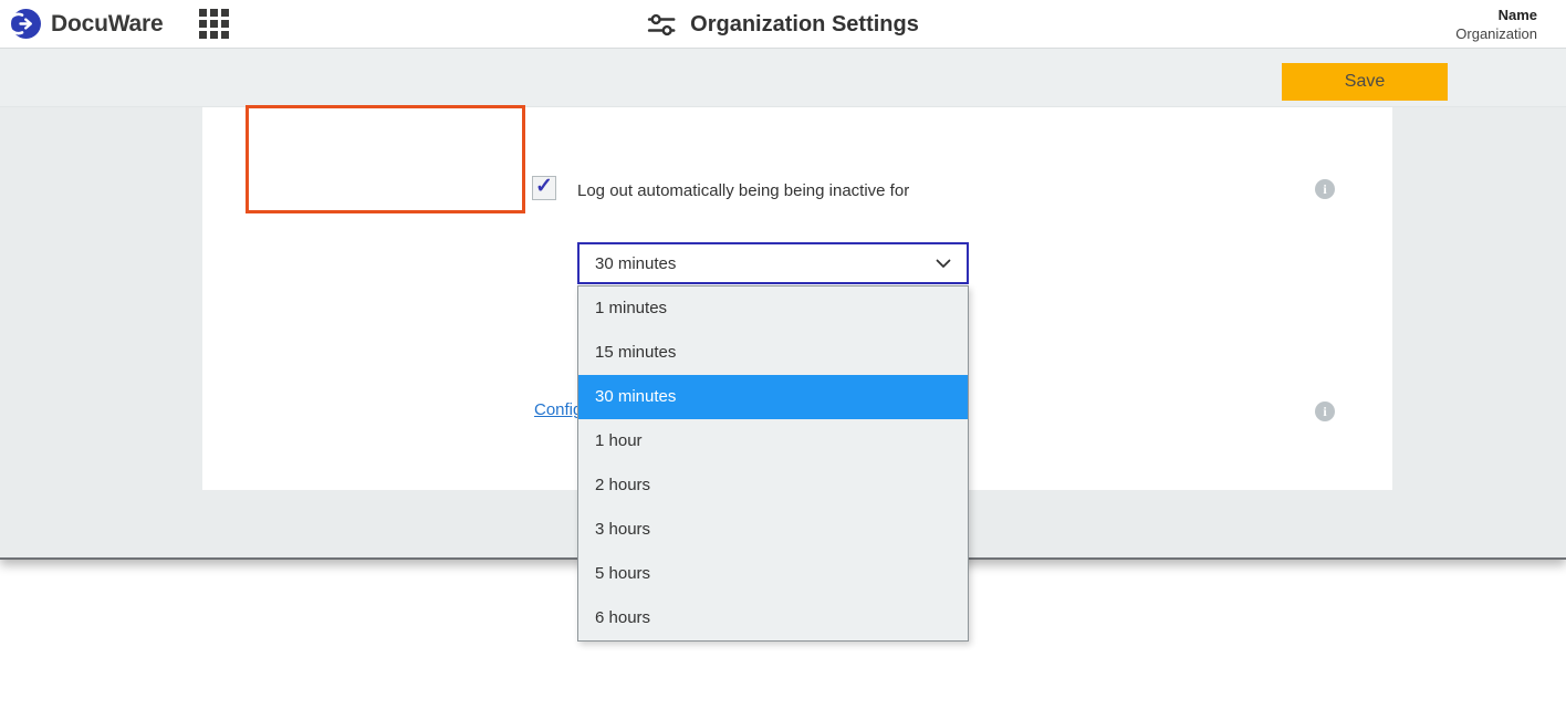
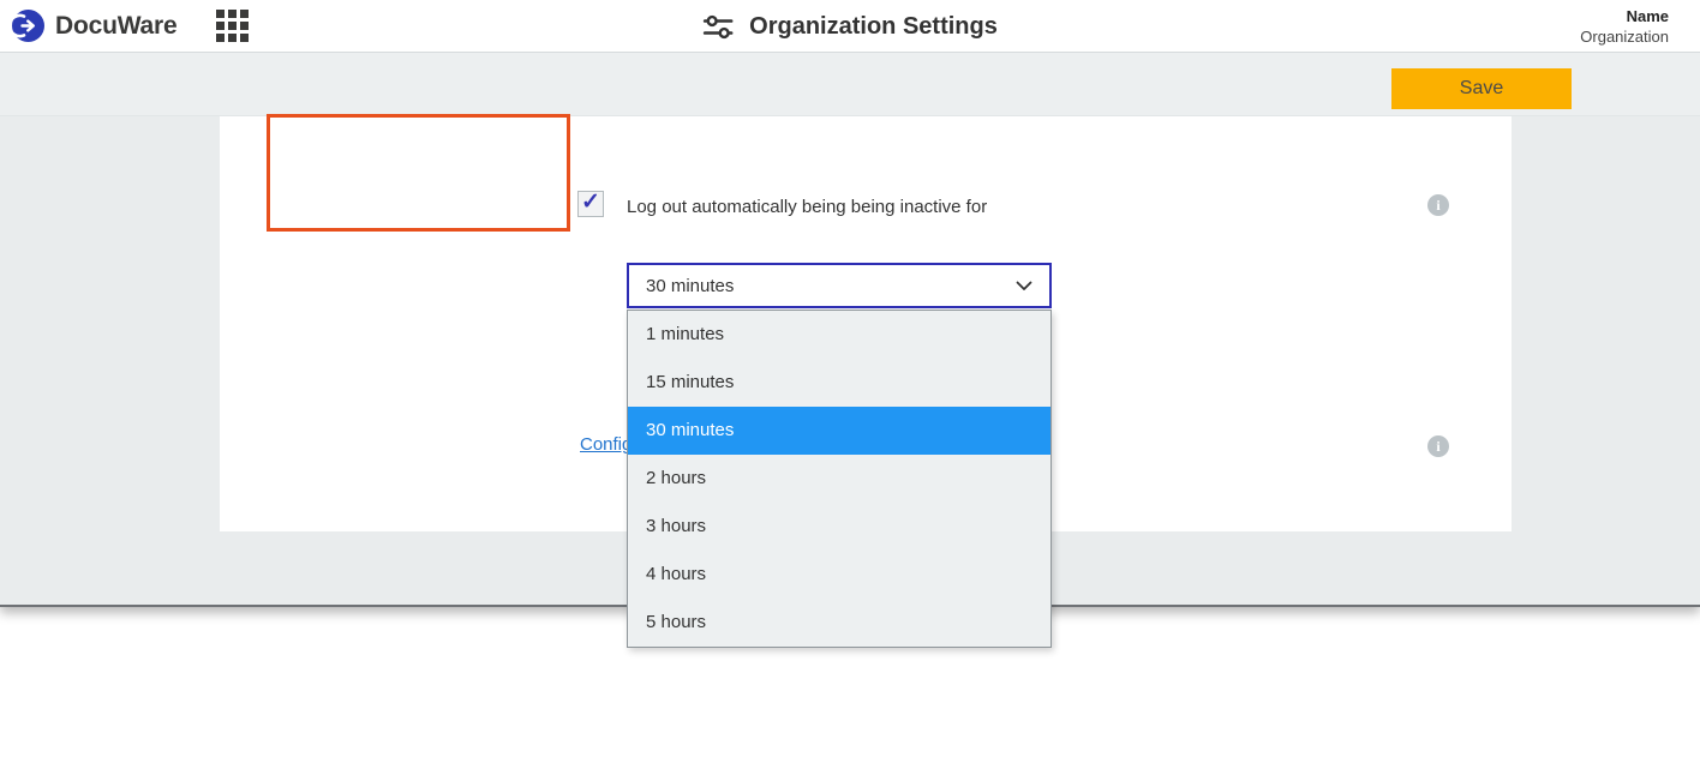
  DocuWare
  Organization Settings
  Name
  Organization
  Save
  ✓
  Log out automatically being being inactive for
  i
  30 minutes
  i
  1 minutes
  15 minutes
  30 minutes
- 1 hour
  2 hours
  3 hours
+ 4 hours
  5 hours
- 6 hours
